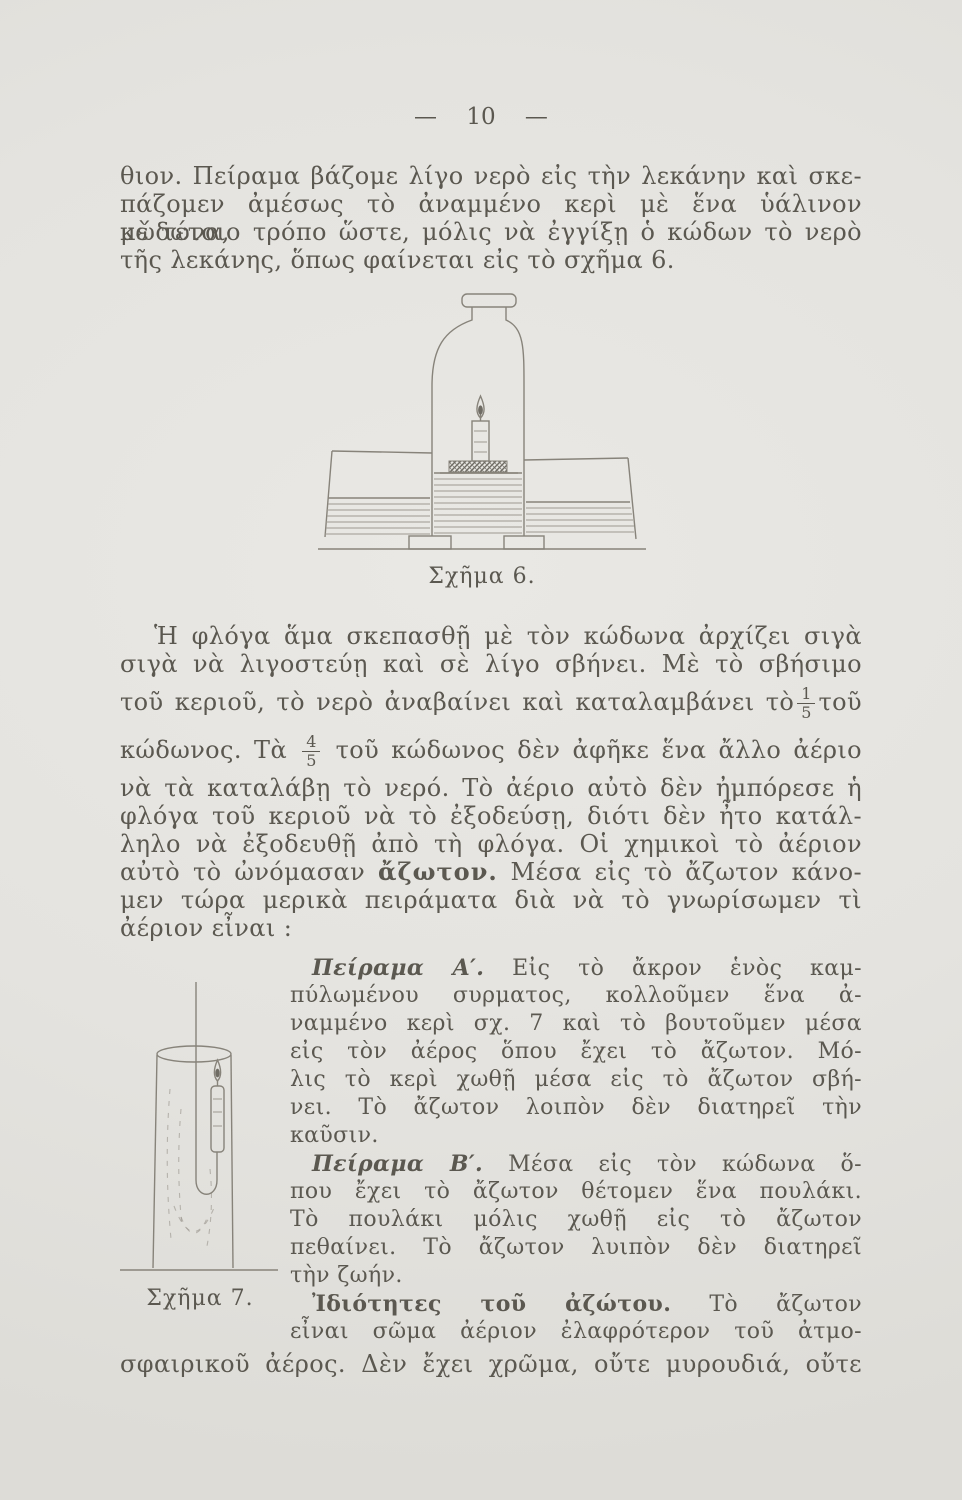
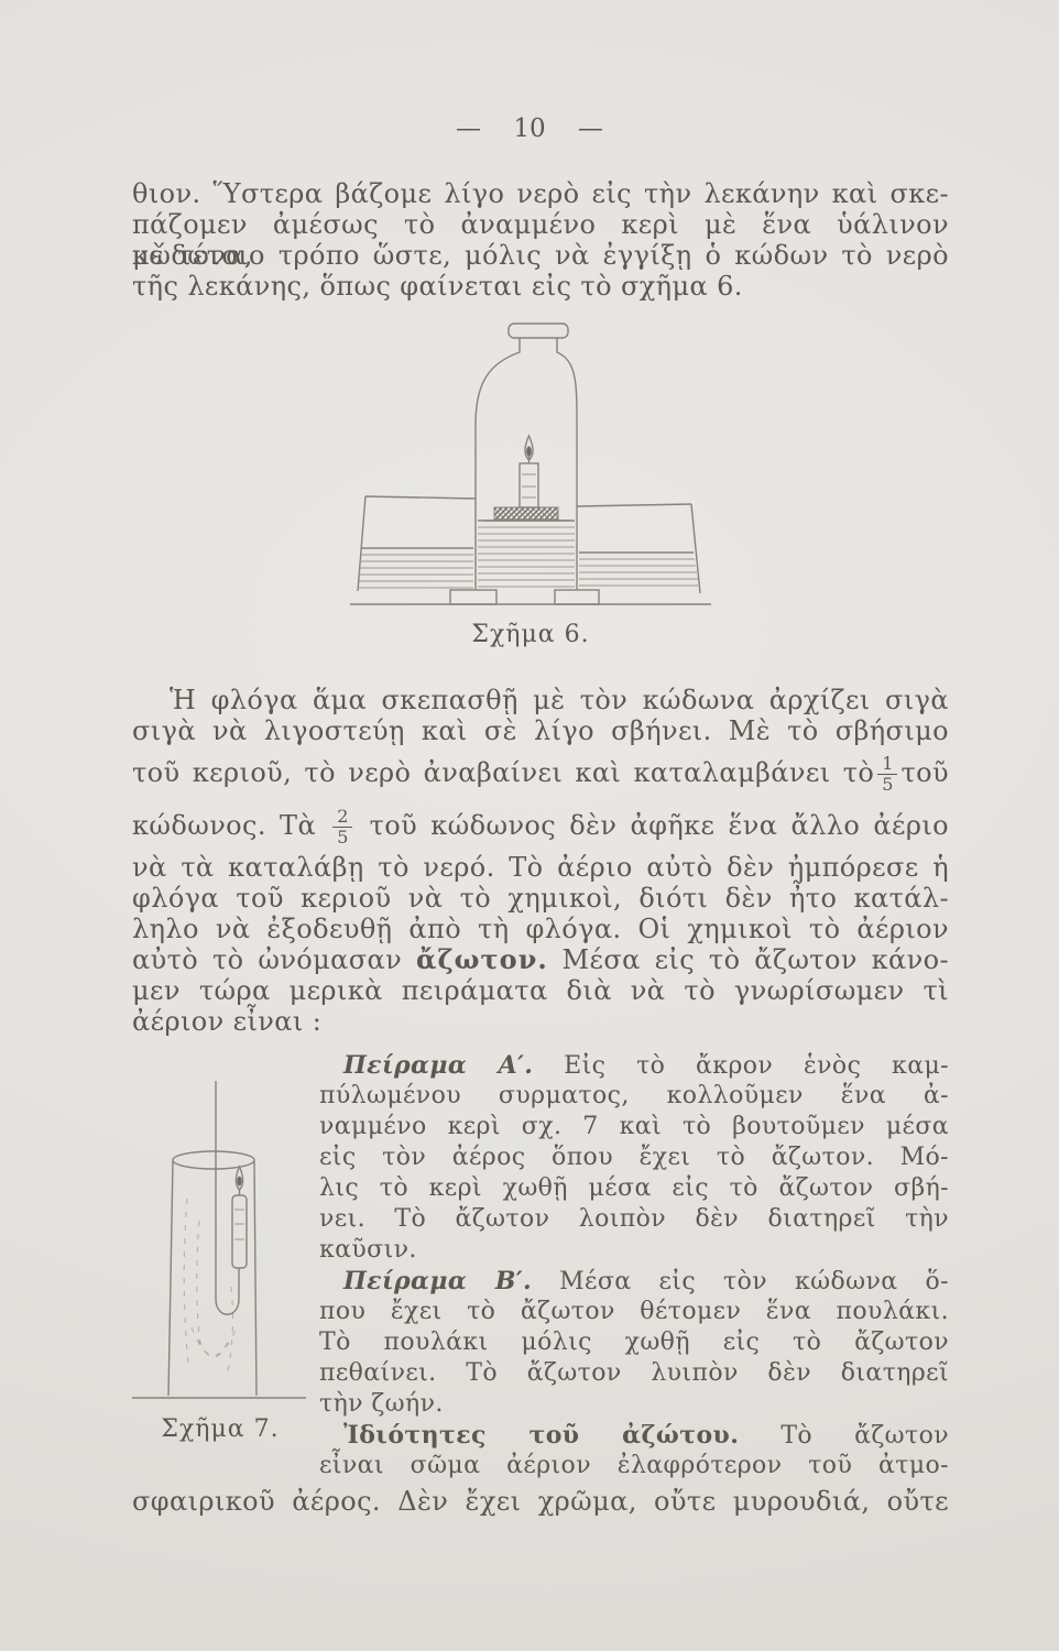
  — 10 —
- θιον. Πείραμα βάζομε λίγο νερὸ εἰς τὴν λεκάνην καὶ σκε-
+ θιον. Ὕστερα βάζομε λίγο νερὸ εἰς τὴν λεκάνην καὶ σκε-
  πάζομεν ἀμέσως τὸ ἀναμμένο κερὶ μὲ ἕνα ὑάλινον κώδωνα,
  μὲ τέτοιο τρόπο ὥστε, μόλις νὰ ἐγγίξῃ ὁ κώδων τὸ νερὸ
  τῆς λεκάνης, ὅπως φαίνεται εἰς τὸ σχῆμα 6.
  Σχῆμα 6.
  Ἡ φλόγα ἅμα σκεπασθῇ μὲ τὸν κώδωνα ἀρχίζει σιγὰ
  σιγὰ νὰ λιγοστεύῃ καὶ σὲ λίγο σβήνει. Μὲ τὸ σβήσιμο
  τοῦ κεριοῦ, τὸ νερὸ ἀναβαίνει καὶ καταλαμβάνει τὸ
  1
  5
  τοῦ
  κώδωνος. Τὰ
- 4
+ 2
  5
  τοῦ κώδωνος δὲν ἀφῆκε ἕνα ἄλλο ἀέριο
  νὰ τὰ καταλάβῃ τὸ νερό. Τὸ ἀέριο αὐτὸ δὲν ἠμπόρεσε ἡ
- φλόγα τοῦ κεριοῦ νὰ τὸ ἐξοδεύσῃ, διότι δὲν ἦτο κατάλ-
+ φλόγα τοῦ κεριοῦ νὰ τὸ χημικοὶ, διότι δὲν ἦτο κατάλ-
  ληλο νὰ ἐξοδευθῇ ἀπὸ τὴ φλόγα. Οἱ χημικοὶ τὸ ἀέριον
  αὐτὸ τὸ ὠνόμασαν ἄζωτον. Μέσα εἰς τὸ ἄζωτον κάνο-
  μεν τώρα μερικὰ πειράματα διὰ νὰ τὸ γνωρίσωμεν τὶ
  ἀέριον εἶναι :
  Σχῆμα 7.
  Πείραμα Α′. Εἰς τὸ ἄκρον ἑνὸς καμ-
  πύλωμένου συρματος, κολλοῦμεν ἕνα ἀ-
  ναμμένο κερὶ σχ. 7 καὶ τὸ βουτοῦμεν μέσα
  εἰς τὸν ἀέρος ὅπου ἔχει τὸ ἄζωτον. Μό-
  λις τὸ κερὶ χωθῇ μέσα εἰς τὸ ἄζωτον σβή-
  νει. Τὸ ἄζωτον λοιπὸν δὲν διατηρεῖ τὴν
  καῦσιν.
  Πείραμα Β′. Μέσα εἰς τὸν κώδωνα ὅ-
  που ἔχει τὸ ἄζωτον θέτομεν ἕνα πουλάκι.
  Τὸ πουλάκι μόλις χωθῇ εἰς τὸ ἄζωτον
  πεθαίνει. Τὸ ἄζωτον λυιπὸν δὲν διατηρεῖ
  τὴν ζωήν.
  Ἰδιότητες τοῦ ἀζώτου. Τὸ ἄζωτον
  εἶναι σῶμα ἀέριον ἐλαφρότερον τοῦ ἀτμο-
  σφαιρικοῦ ἀέρος. Δὲν ἔχει χρῶμα, οὔτε μυρουδιά, οὔτε
